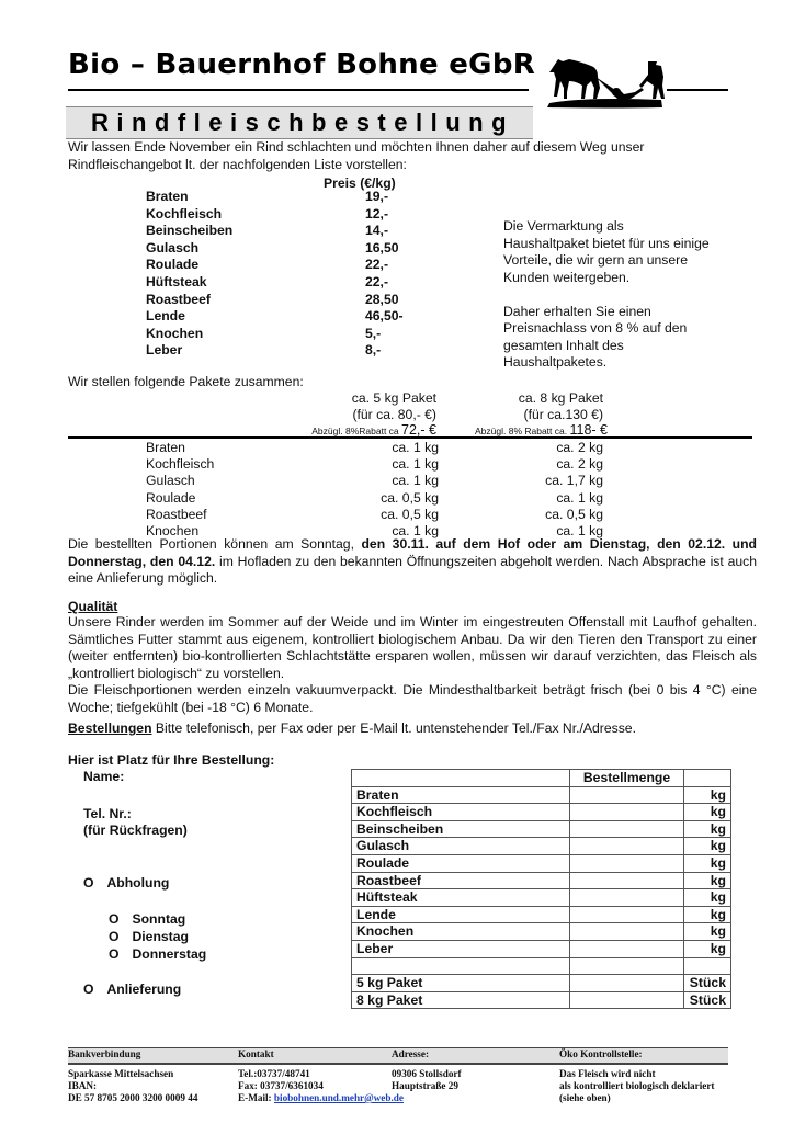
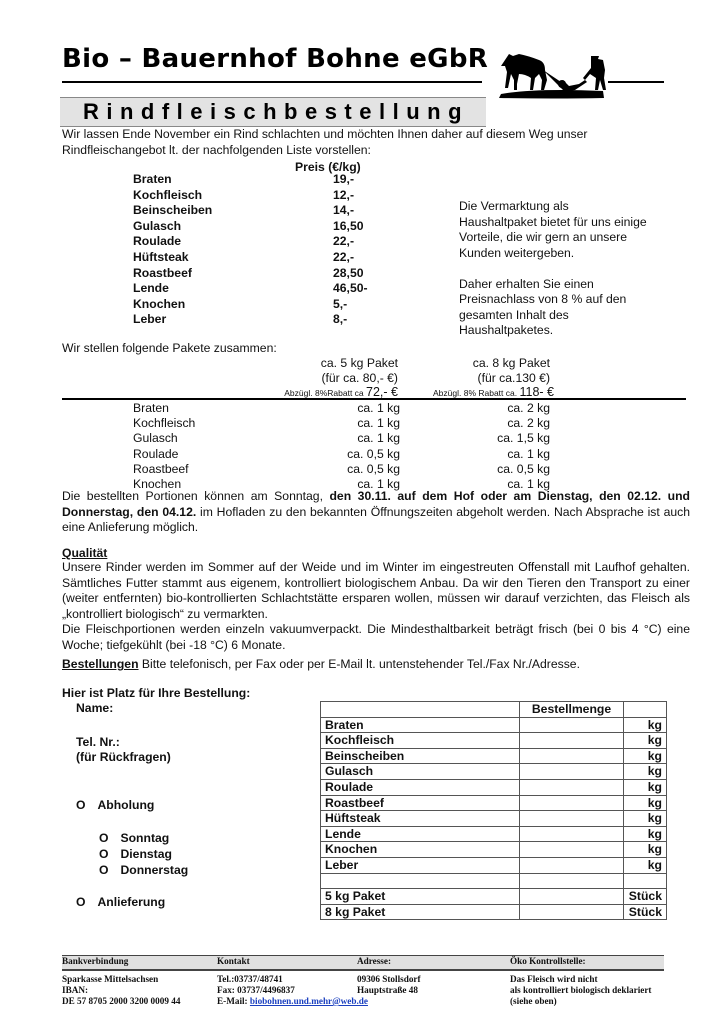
  Bio – Bauernhof Bohne eGbR
  Rindfleischbestellung
  Wir lassen Ende November ein Rind schlachten und möchten Ihnen daher auf diesem Weg unser
  Rindfleischangebot lt. der nachfolgenden Liste vorstellen:
  Preis (€/kg)
  Braten
  19,-
  Kochfleisch
  12,-
  Beinscheiben
  14,-
  Gulasch
  16,50
  Roulade
  22,-
  Hüftsteak
  22,-
  Roastbeef
  28,50
  Lende
  46,50-
  Knochen
  5,-
  Leber
  8,-
  Die Vermarktung als
  Haushaltpaket bietet für uns einige
  Vorteile, die wir gern an unsere
  Kunden weitergeben.
  Daher erhalten Sie einen
  Preisnachlass von 8 % auf den
  gesamten Inhalt des
  Haushaltpaketes.
  Wir stellen folgende Pakete zusammen:
  ca. 5 kg Paket
  ca. 8 kg Paket
  (für ca. 80,- €)
  (für ca.130 €)
  Abzügl. 8%Rabatt ca 72,- €
  Abzügl. 8% Rabatt ca. 118- €
  Braten
  ca. 1 kg
  ca. 2 kg
  Kochfleisch
  ca. 1 kg
  ca. 2 kg
  Gulasch
  ca. 1 kg
- ca. 1,7 kg
+ ca. 1,5 kg
  Roulade
  ca. 0,5 kg
  ca. 1 kg
  Roastbeef
  ca. 0,5 kg
  ca. 0,5 kg
  Knochen
  ca. 1 kg
  ca. 1 kg
  Die bestellten Portionen können am Sonntag, den 30.11. auf dem Hof oder am Dienstag, den 02.12. und Donnerstag, den 04.12. im Hofladen zu den bekannten Öffnungszeiten abgeholt werden. Nach Absprache ist auch eine Anlieferung möglich.
  Qualität
- Unsere Rinder werden im Sommer auf der Weide und im Winter im eingestreuten Offenstall mit Laufhof gehalten. Sämtliches Futter stammt aus eigenem, kontrolliert biologischem Anbau. Da wir den Tieren den Transport zu einer (weiter entfernten) bio-kontrollierten Schlachtstätte ersparen wollen, müssen wir darauf verzichten, das Fleisch als „kontrolliert biologisch“ zu vorstellen.
+ Unsere Rinder werden im Sommer auf der Weide und im Winter im eingestreuten Offenstall mit Laufhof gehalten. Sämtliches Futter stammt aus eigenem, kontrolliert biologischem Anbau. Da wir den Tieren den Transport zu einer (weiter entfernten) bio-kontrollierten Schlachtstätte ersparen wollen, müssen wir darauf verzichten, das Fleisch als „kontrolliert biologisch“ zu vermarkten.
  Die Fleischportionen werden einzeln vakuumverpackt. Die Mindesthaltbarkeit beträgt frisch (bei 0 bis 4 °C) eine Woche; tiefgekühlt (bei -18 °C) 6 Monate.
  Bestellungen Bitte telefonisch, per Fax oder per E-Mail lt. untenstehender Tel./Fax Nr./Adresse.
  Hier ist Platz für Ihre Bestellung:
  Name:
  Tel. Nr.:
  (für Rückfragen)
  O Abholung
  O Sonntag
  O Dienstag
  O Donnerstag
  O Anlieferung
  	Bestellmenge
  Braten		kg
  Kochfleisch		kg
  Beinscheiben		kg
  Gulasch		kg
  Roulade		kg
  Roastbeef		kg
  Hüftsteak		kg
  Lende		kg
  Knochen		kg
  Leber		kg
  5 kg Paket		Stück
  8 kg Paket		Stück
  Bankverbindung
  Kontakt
  Adresse:
  Öko Kontrollstelle:
  Sparkasse Mittelsachsen
  IBAN:
  DE 57 8705 2000 3200 0009 44
  Tel.:03737/48741
- Fax: 03737/6361034
+ Fax: 03737/4496837
  E-Mail: biobohnen.und.mehr@web.de
  09306 Stollsdorf
- Hauptstraße 29
+ Hauptstraße 48
  Das Fleisch wird nicht
  als kontrolliert biologisch deklariert
  (siehe oben)
